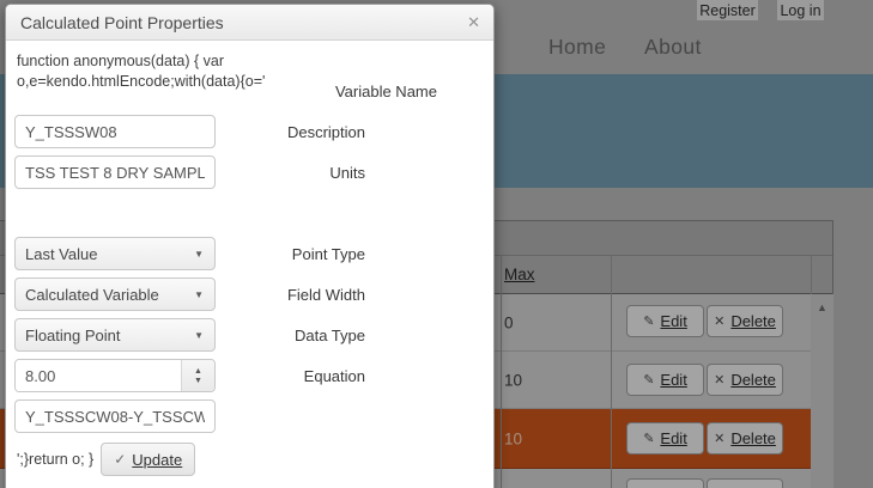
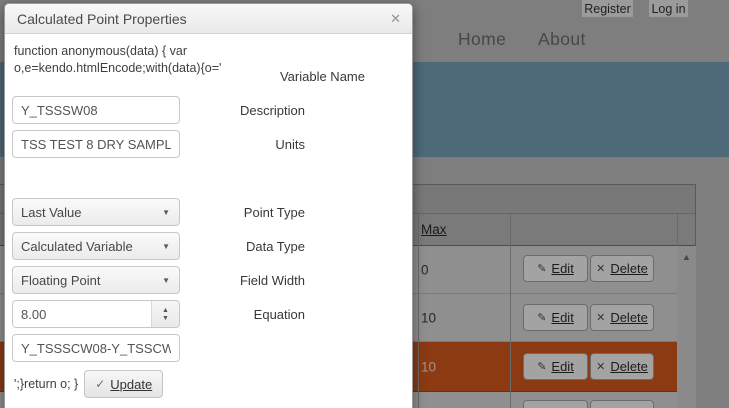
  Register
  Log in
  Home
  About
  Max
  0
  ✎
  Edit
  ✕
  Delete
  10
  ✎
  Edit
  ✕
  Delete
  10
  ✎
  Edit
  ✕
  Delete
  ▲
  Calculated Point Properties
  ✕
  function anonymous(data) { var
  o,e=kendo.htmlEncode;with(data){o='
  Variable Name
  Y_TSSSW08
  Description
  TSS TEST 8 DRY SAMPL
  Units
  Last Value
  ▼
  Point Type
  Calculated Variable
  ▼
- Field Width
+ Data Type
  Floating Point
  ▼
- Data Type
+ Field Width
  8.00
  Equation
  Y_TSSSCW08-Y_TSSCW
  ';}return o; }
  ✓
  Update
